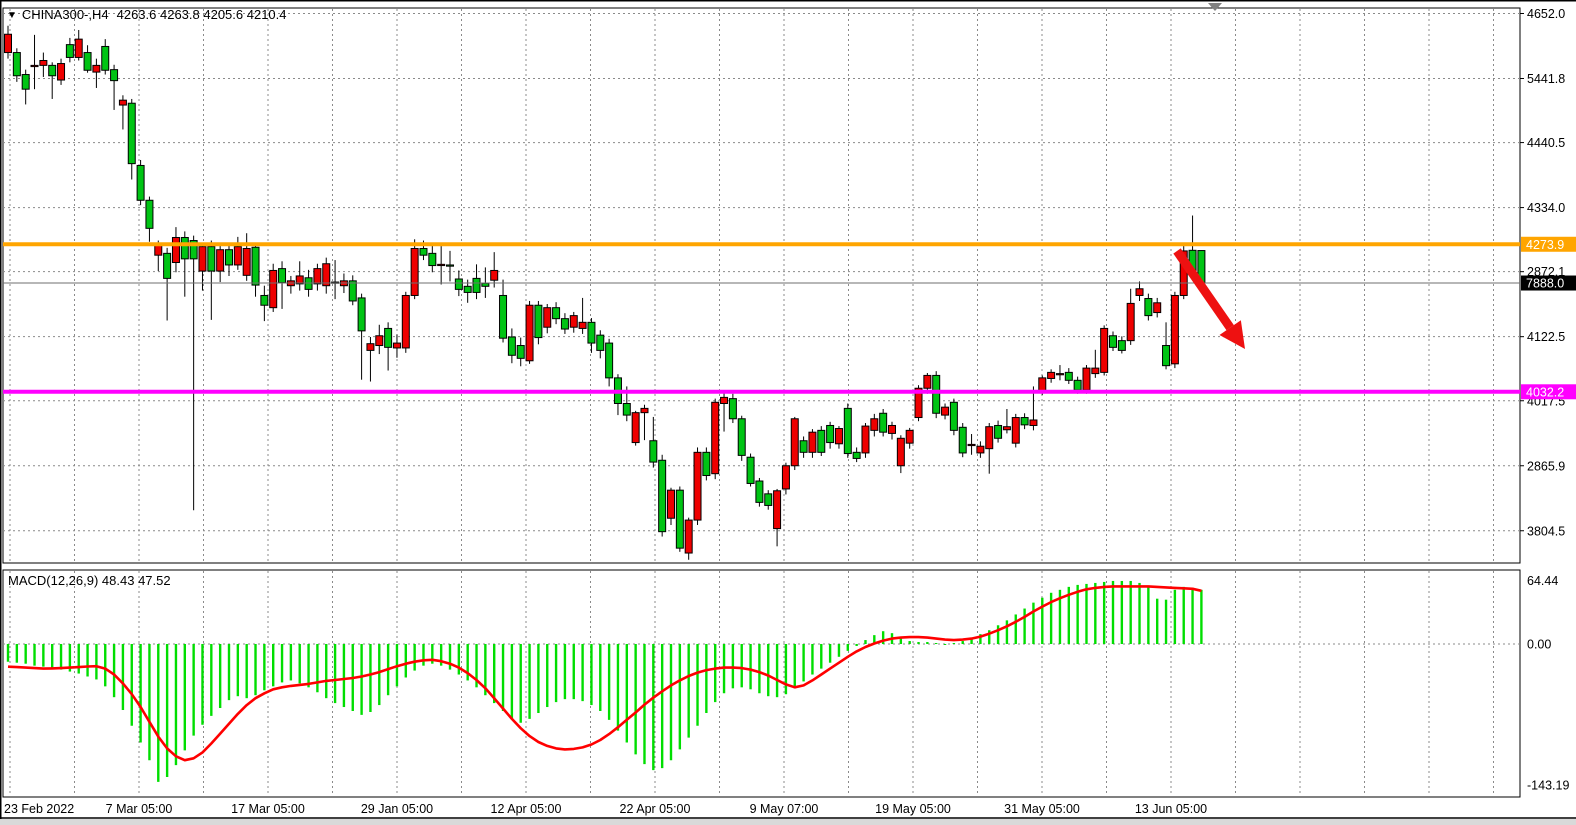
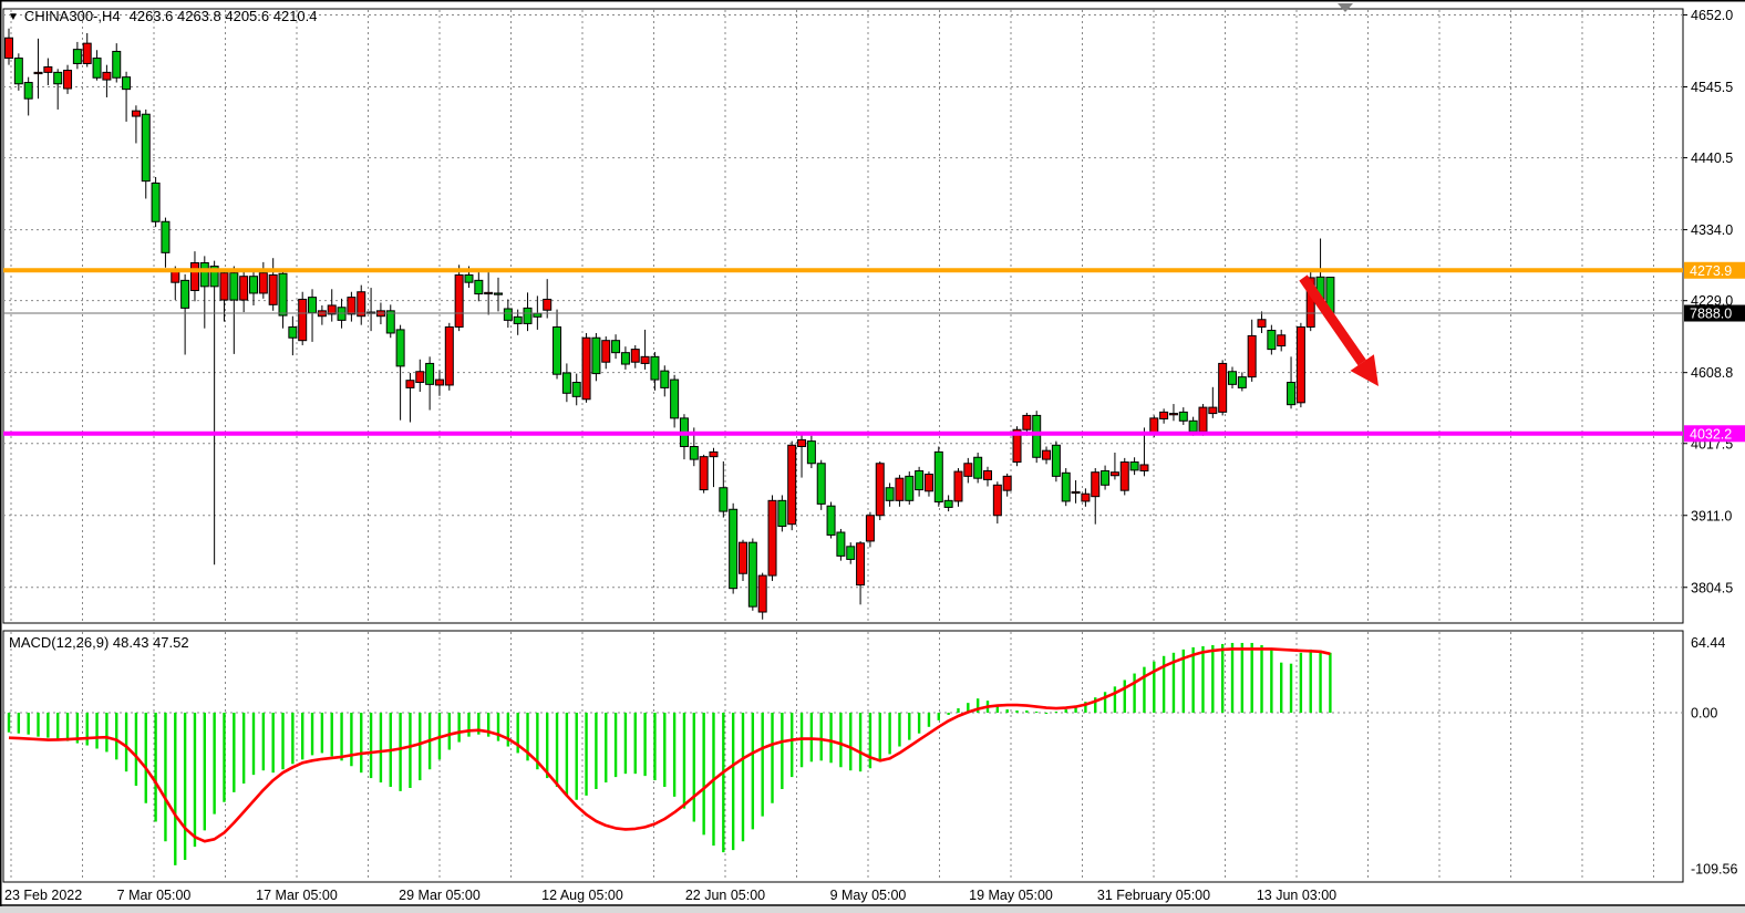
  4652.0
- 5441.8
+ 4545.5
  4440.5
  4334.0
- 2872.1
+ 4229.0
- 4122.5
+ 4608.8
  4017.5
- 2865.9
+ 3911.0
  3804.5
  64.44
  0.00
- -143.19
+ -109.56
  4273.9
  7888.0
  4032.2
  23 Feb 2022
  7 Mar 05:00
  17 Mar 05:00
- 29 Jan 05:00
+ 29 Mar 05:00
- 12 Apr 05:00
+ 12 Aug 05:00
- 22 Apr 05:00
+ 22 Jun 05:00
- 9 May 07:00
+ 9 May 05:00
  19 May 05:00
- 31 May 05:00
+ 31 February 05:00
- 13 Jun 05:00
+ 13 Jun 03:00
  ▼ CHINA300-,H4 4263.6 4263.8 4205.6 4210.4
  MACD(12,26,9) 48.43 47.52
